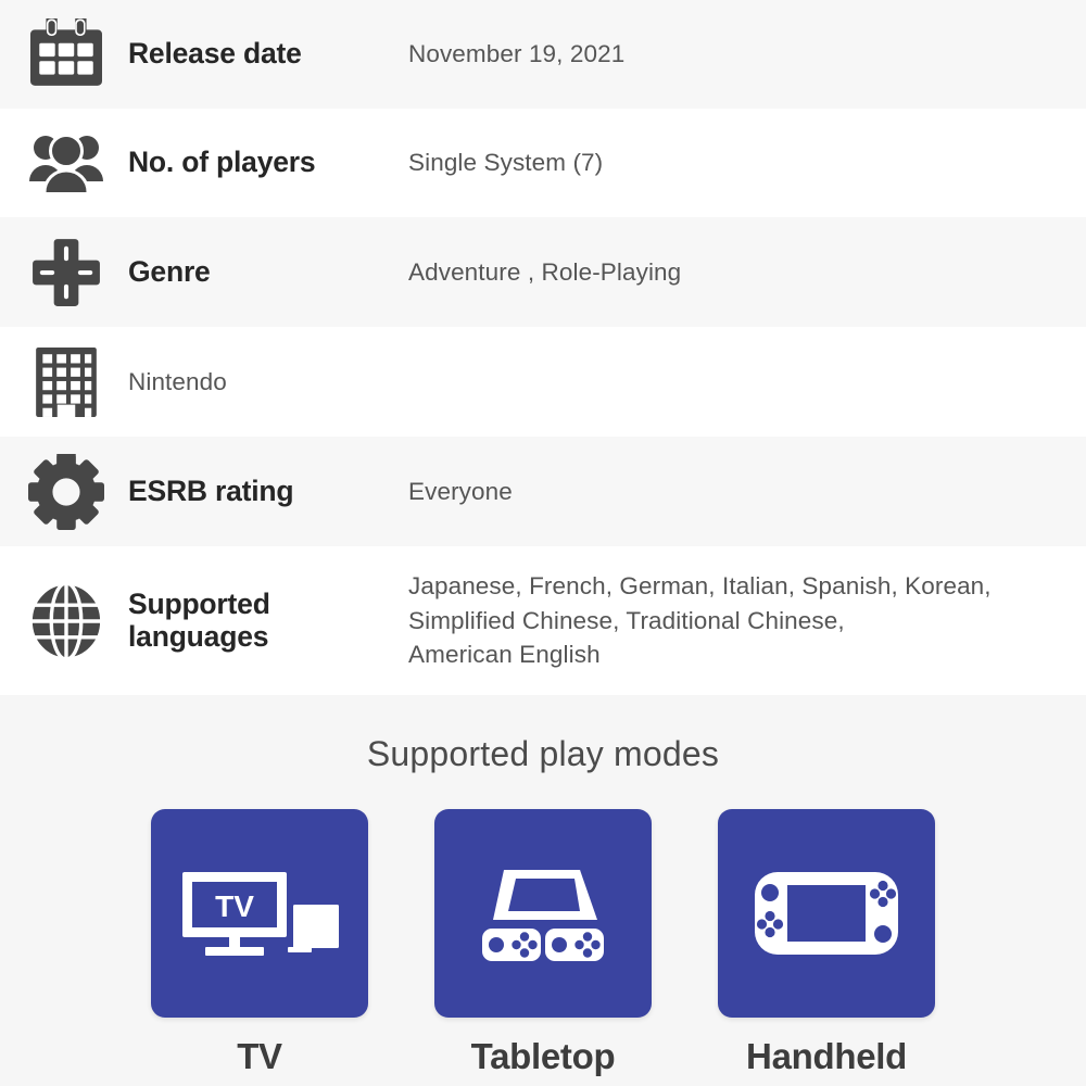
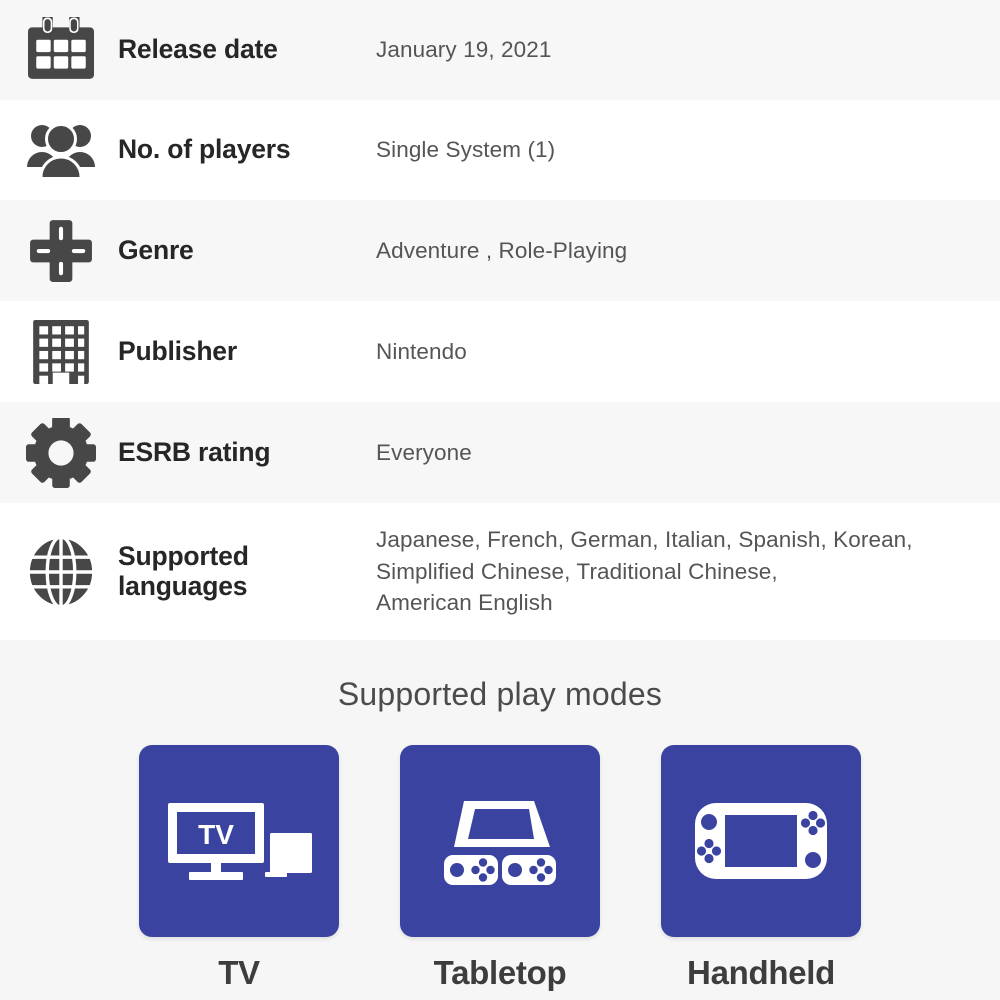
  Release date
- November 19, 2021
+ January 19, 2021
  No. of players
- Single System (7)
+ Single System (1)
  Genre
  Adventure , Role-Playing
+ Publisher
  Nintendo
  ESRB rating
  Everyone
  Supported languages
  Japanese, French, German, Italian, Spanish, Korean,
  Simplified Chinese, Traditional Chinese,
  American English
  Supported play modes
  TV
  TV
  Tabletop
  Handheld
